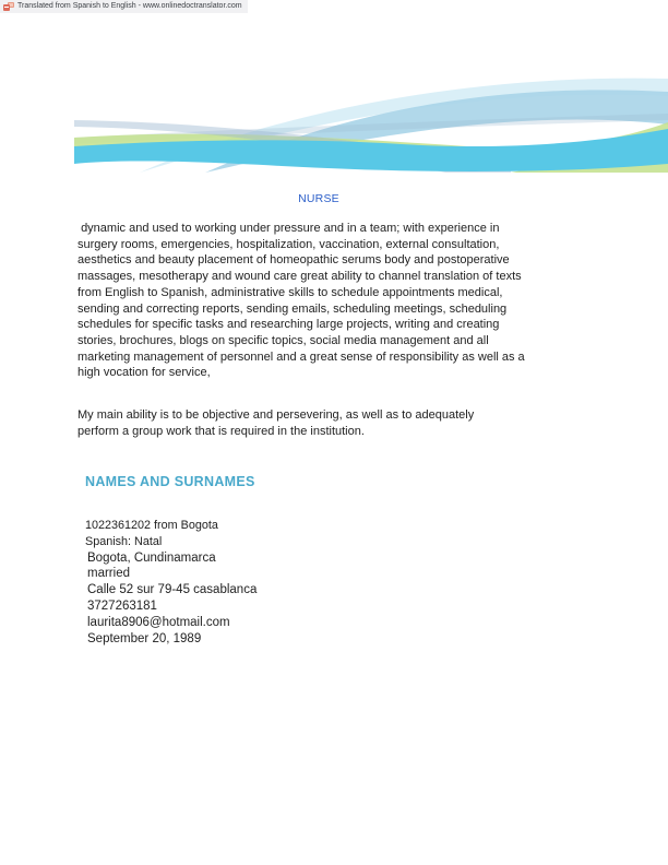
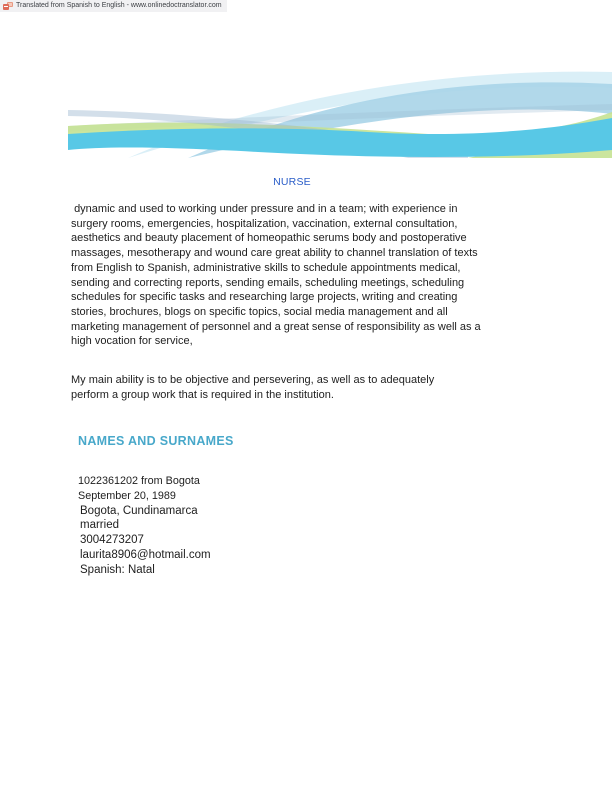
  NURSE
  dynamic and used to working under pressure and in a team; with experience in
  surgery rooms, emergencies, hospitalization, vaccination, external consultation,
  aesthetics and beauty placement of homeopathic serums body and postoperative
  massages, mesotherapy and wound care great ability to channel translation of texts
  from English to Spanish, administrative skills to schedule appointments medical,
  sending and correcting reports, sending emails, scheduling meetings, scheduling
  schedules for specific tasks and researching large projects, writing and creating
  stories, brochures, blogs on specific topics, social media management and all
  marketing management of personnel and a great sense of responsibility as well as a
  high vocation for service,
  My main ability is to be objective and persevering, as well as to adequately
  perform a group work that is required in the institution.
  NAMES AND SURNAMES
  1022361202 from Bogota
- Spanish: Natal
+ September 20, 1989
  Bogota, Cundinamarca
  married
- Calle 52 sur 79-45 casablanca
- 3727263181
+ 3004273207
  laurita8906@hotmail.com
- September 20, 1989
+ Spanish: Natal
